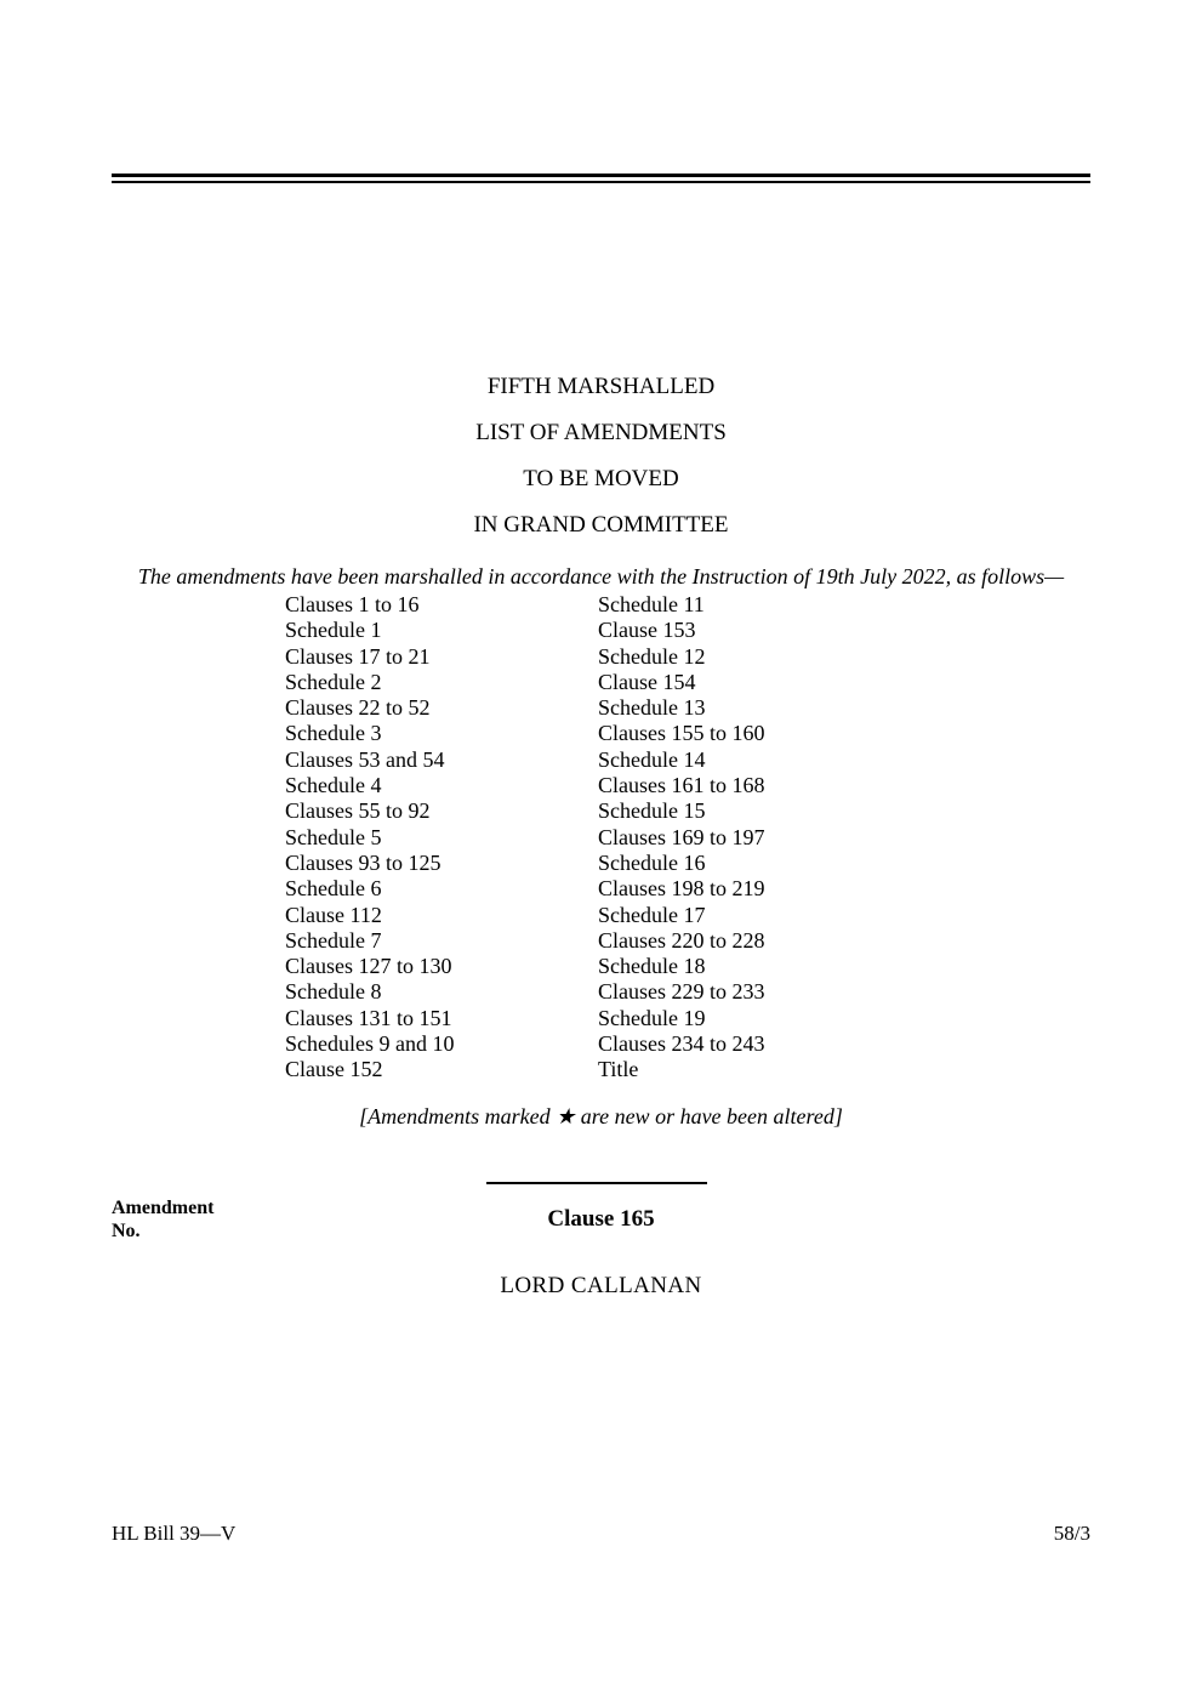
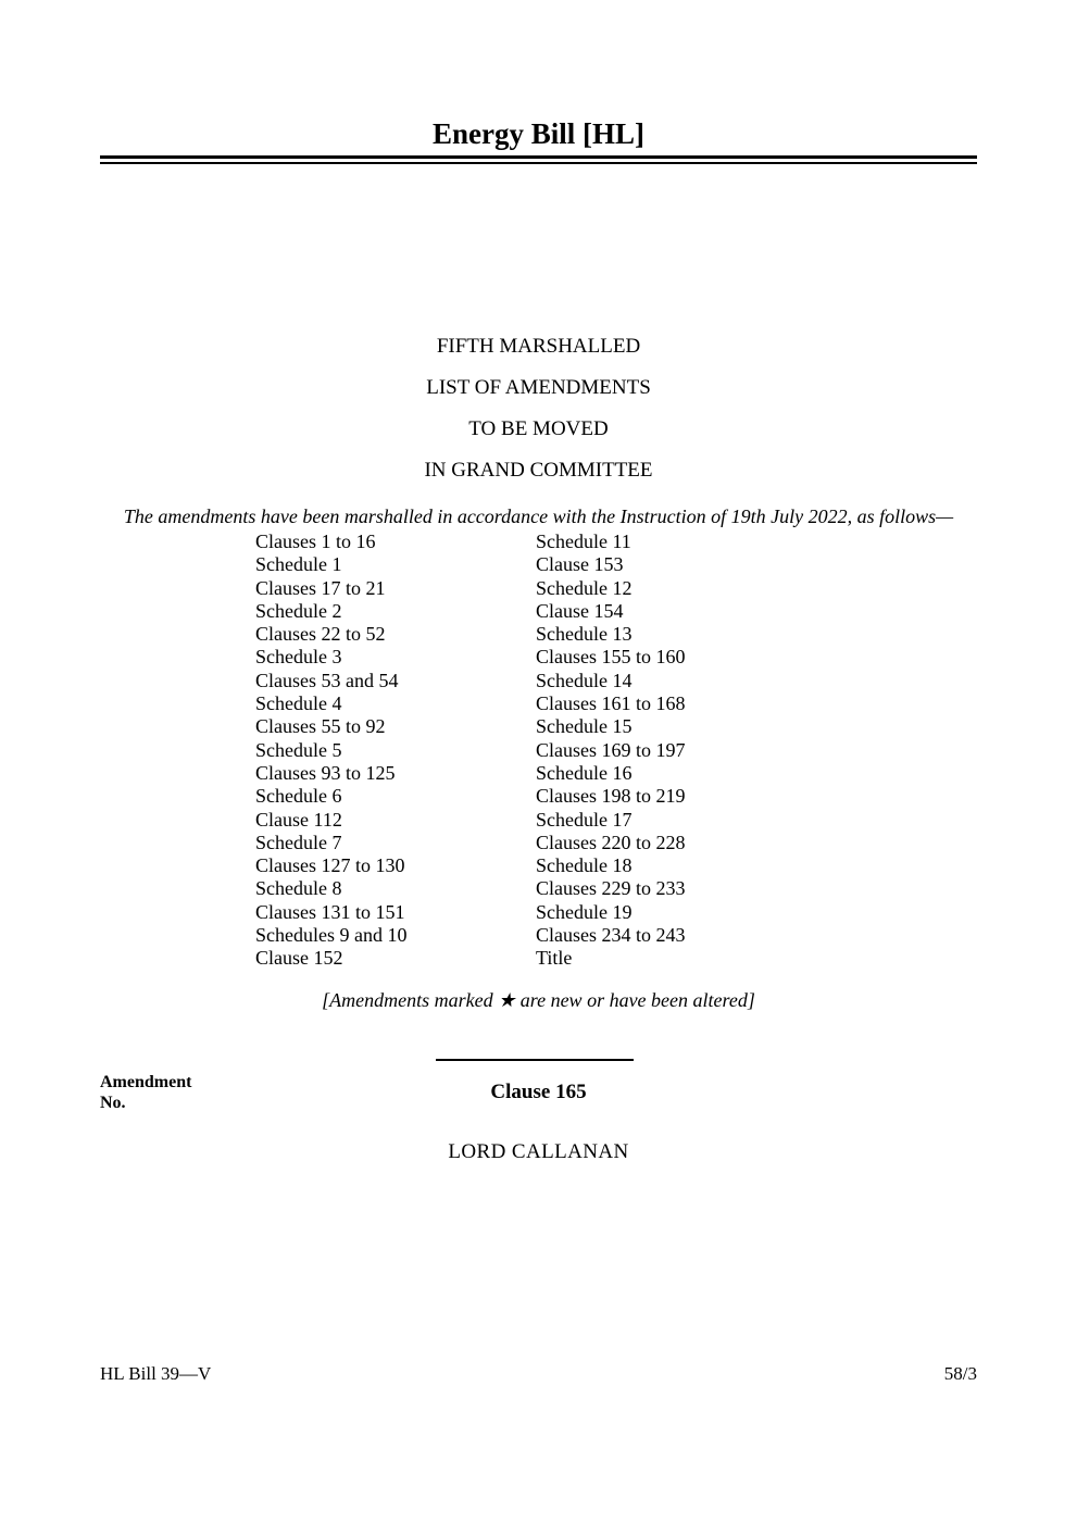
+ Energy Bill [HL]
  FIFTH MARSHALLED
  LIST OF AMENDMENTS
  TO BE MOVED
  IN GRAND COMMITTEE
  The amendments have been marshalled in accordance with the Instruction of 19th July 2022, as follows—
  Clauses 1 to 16
  Schedule 1
  Clauses 17 to 21
  Schedule 2
  Clauses 22 to 52
  Schedule 3
  Clauses 53 and 54
  Schedule 4
  Clauses 55 to 92
  Schedule 5
  Clauses 93 to 125
  Schedule 6
  Clause 112
  Schedule 7
  Clauses 127 to 130
  Schedule 8
  Clauses 131 to 151
  Schedules 9 and 10
  Clause 152
  Schedule 11
  Clause 153
  Schedule 12
  Clause 154
  Schedule 13
  Clauses 155 to 160
  Schedule 14
  Clauses 161 to 168
  Schedule 15
  Clauses 169 to 197
  Schedule 16
  Clauses 198 to 219
  Schedule 17
  Clauses 220 to 228
  Schedule 18
  Clauses 229 to 233
  Schedule 19
  Clauses 234 to 243
  Title
  [Amendments marked ★ are new or have been altered]
  Amendment
  No.
  Clause 165
  LORD CALLANAN
  HL Bill 39—V
  58/3
